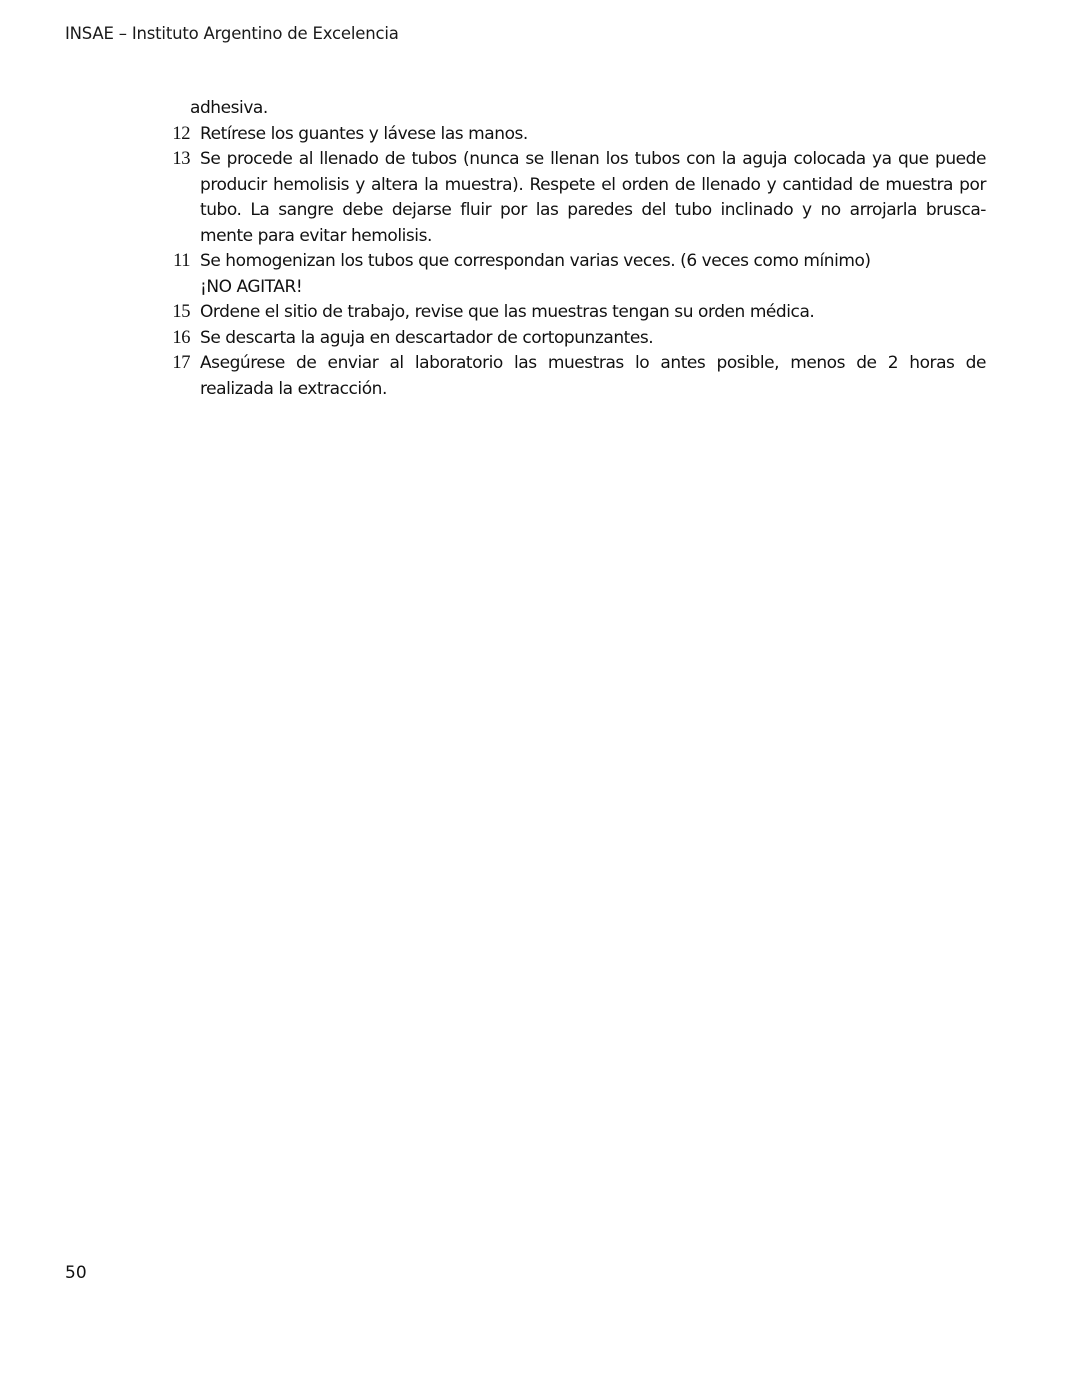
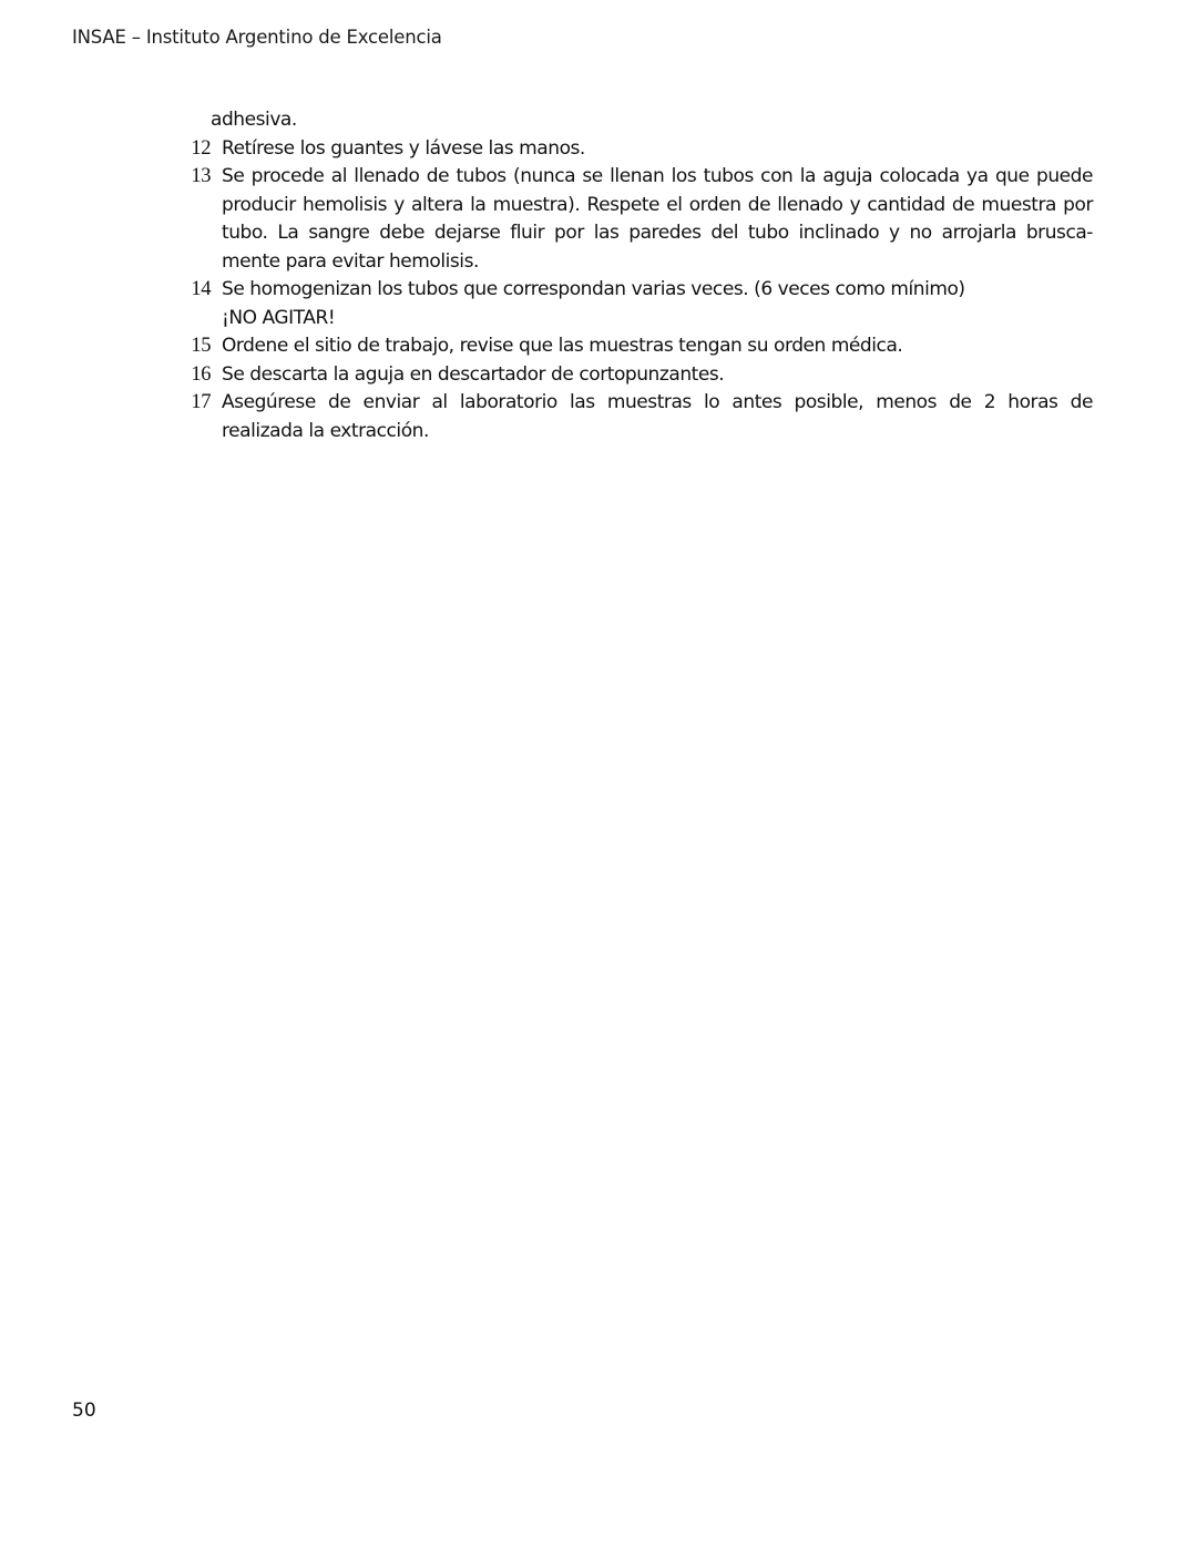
  INSAE – Instituto Argentino de Excelencia
  adhesiva.
  12
  Retírese los guantes y lávese las manos.
  13
  Se procede al llenado de tubos (nunca se llenan los tubos con la aguja colocada ya que puede
  producir hemolisis y altera la muestra). Respete el orden de llenado y cantidad de muestra por
  tubo. La sangre debe dejarse fluir por las paredes del tubo inclinado y no arrojarla brusca-
  mente para evitar hemolisis.
- 11
+ 14
  Se homogenizan los tubos que correspondan varias veces. (6 veces como mínimo)
  ¡NO AGITAR!
  15
  Ordene el sitio de trabajo, revise que las muestras tengan su orden médica.
  16
  Se descarta la aguja en descartador de cortopunzantes.
  17
  Asegúrese de enviar al laboratorio las muestras lo antes posible, menos de 2 horas de
  realizada la extracción.
  50
